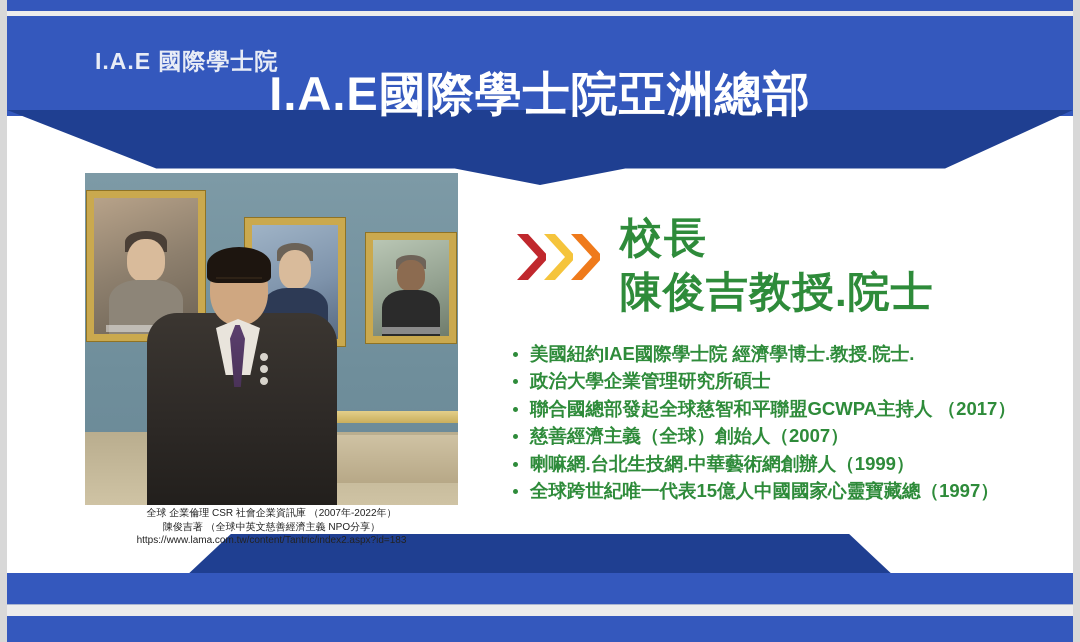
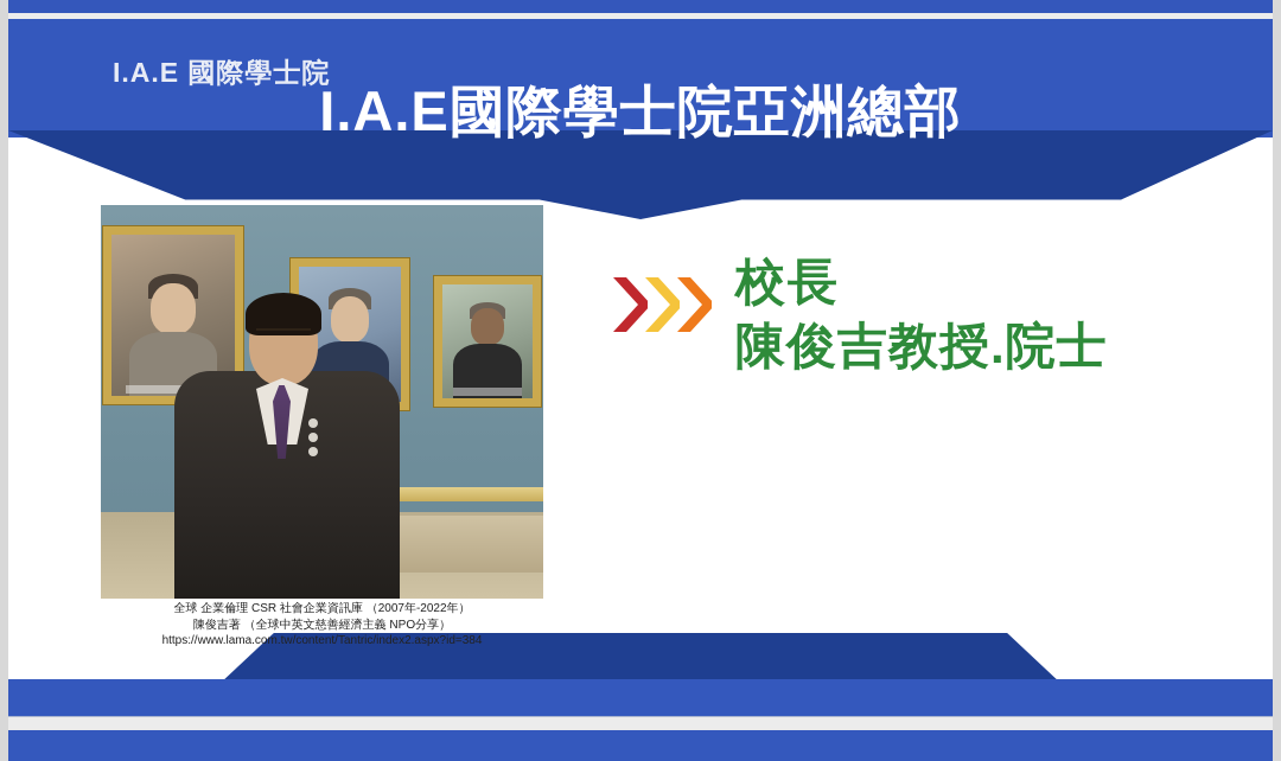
  I.A.E 國際學士院
  I.A.E國際學士院亞洲總部
  全球 企業倫理 CSR 社會企業資訊庫 （2007年-2022年）
  陳俊吉著 （全球中英文慈善經濟主義 NPO分享）
- https://www.lama.com.tw/content/Tantric/index2.aspx?id=183
+ https://www.lama.com.tw/content/Tantric/index2.aspx?id=384
  校長
  陳俊吉教授.院士
- 美國紐約IAE國際學士院 經濟學博士.教授.院士.
- 政治大學企業管理研究所碩士
- 聯合國總部發起全球慈智和平聯盟GCWPA主持人 （2017）
- 慈善經濟主義（全球）創始人（2007）
- 喇嘛網.台北生技網.中華藝術網創辦人（1999）
- 全球跨世紀唯一代表15億人中國國家心靈寶藏總（1997）
